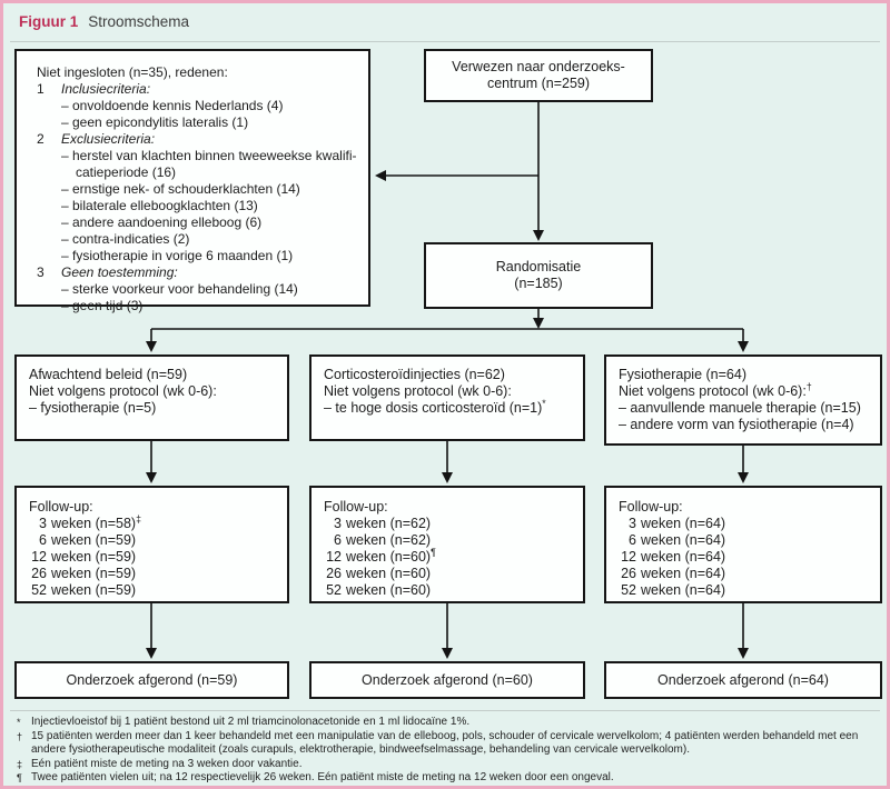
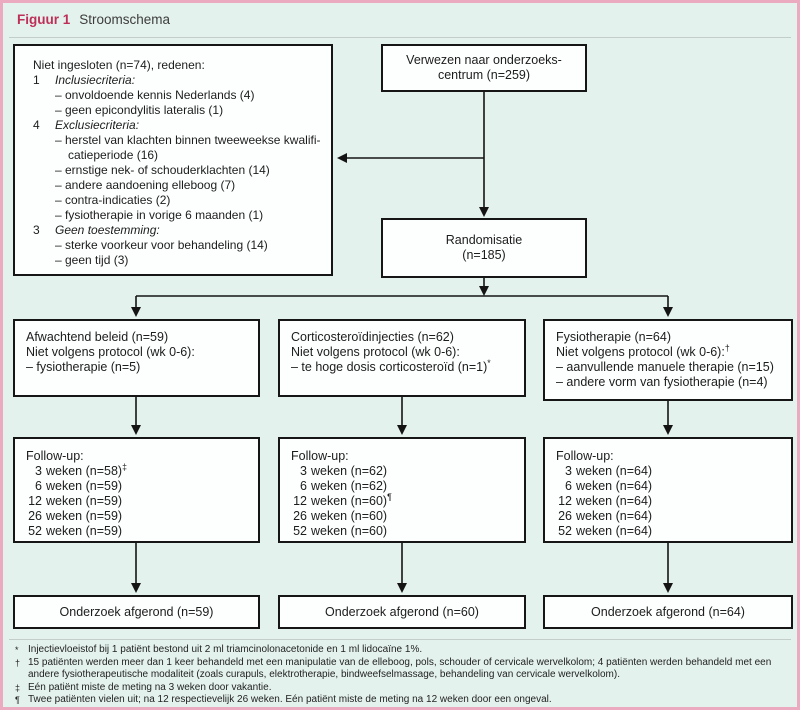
  Figuur 1 Stroomschema
  Verwezen naar onderzoeks-
  centrum (n=259)
- Niet ingesloten (n=35), redenen:
+ Niet ingesloten (n=74), redenen:
  1
  Inclusiecriteria:
  – onvoldoende kennis Nederlands (4)
  – geen epicondylitis lateralis (1)
- 2
+ 4
  Exclusiecriteria:
  – herstel van klachten binnen tweeweekse kwalifi-
  catieperiode (16)
  – ernstige nek- of schouderklachten (14)
- – bilaterale elleboogklachten (13)
- – andere aandoening elleboog (6)
+ – andere aandoening elleboog (7)
  – contra-indicaties (2)
  – fysiotherapie in vorige 6 maanden (1)
  3
  Geen toestemming:
  – sterke voorkeur voor behandeling (14)
  – geen tijd (3)
  Randomisatie
  (n=185)
  Afwachtend beleid (n=59)
  Niet volgens protocol (wk 0-6):
  – fysiotherapie (n=5)
  Corticosteroïdinjecties (n=62)
  Niet volgens protocol (wk 0-6):
  – te hoge dosis corticosteroïd (n=1)*
  Fysiotherapie (n=64)
  Niet volgens protocol (wk 0-6):†
  – aanvullende manuele therapie (n=15)
  – andere vorm van fysiotherapie (n=4)
  Follow-up:
  3 weken (n=58)‡
  6 weken (n=59)
  12 weken (n=59)
  26 weken (n=59)
  52 weken (n=59)
  Follow-up:
  3 weken (n=62)
  6 weken (n=62)
  12 weken (n=60)¶
  26 weken (n=60)
  52 weken (n=60)
  Follow-up:
  3 weken (n=64)
  6 weken (n=64)
  12 weken (n=64)
  26 weken (n=64)
  52 weken (n=64)
  Onderzoek afgerond (n=59)
  Onderzoek afgerond (n=60)
  Onderzoek afgerond (n=64)
  * Injectievloeistof bij 1 patiënt bestond uit 2 ml triamcinolonacetonide en 1 ml lidocaïne 1%.
  † 15 patiënten werden meer dan 1 keer behandeld met een manipulatie van de elleboog, pols, schouder of cervicale wervelkolom; 4 patiënten werden behandeld met een andere fysiotherapeutische modaliteit (zoals curapuls, elektrotherapie, bindweefselmassage, behandeling van cervicale wervelkolom).
  ‡ Eén patiënt miste de meting na 3 weken door vakantie.
  ¶ Twee patiënten vielen uit; na 12 respectievelijk 26 weken. Eén patiënt miste de meting na 12 weken door een ongeval.
